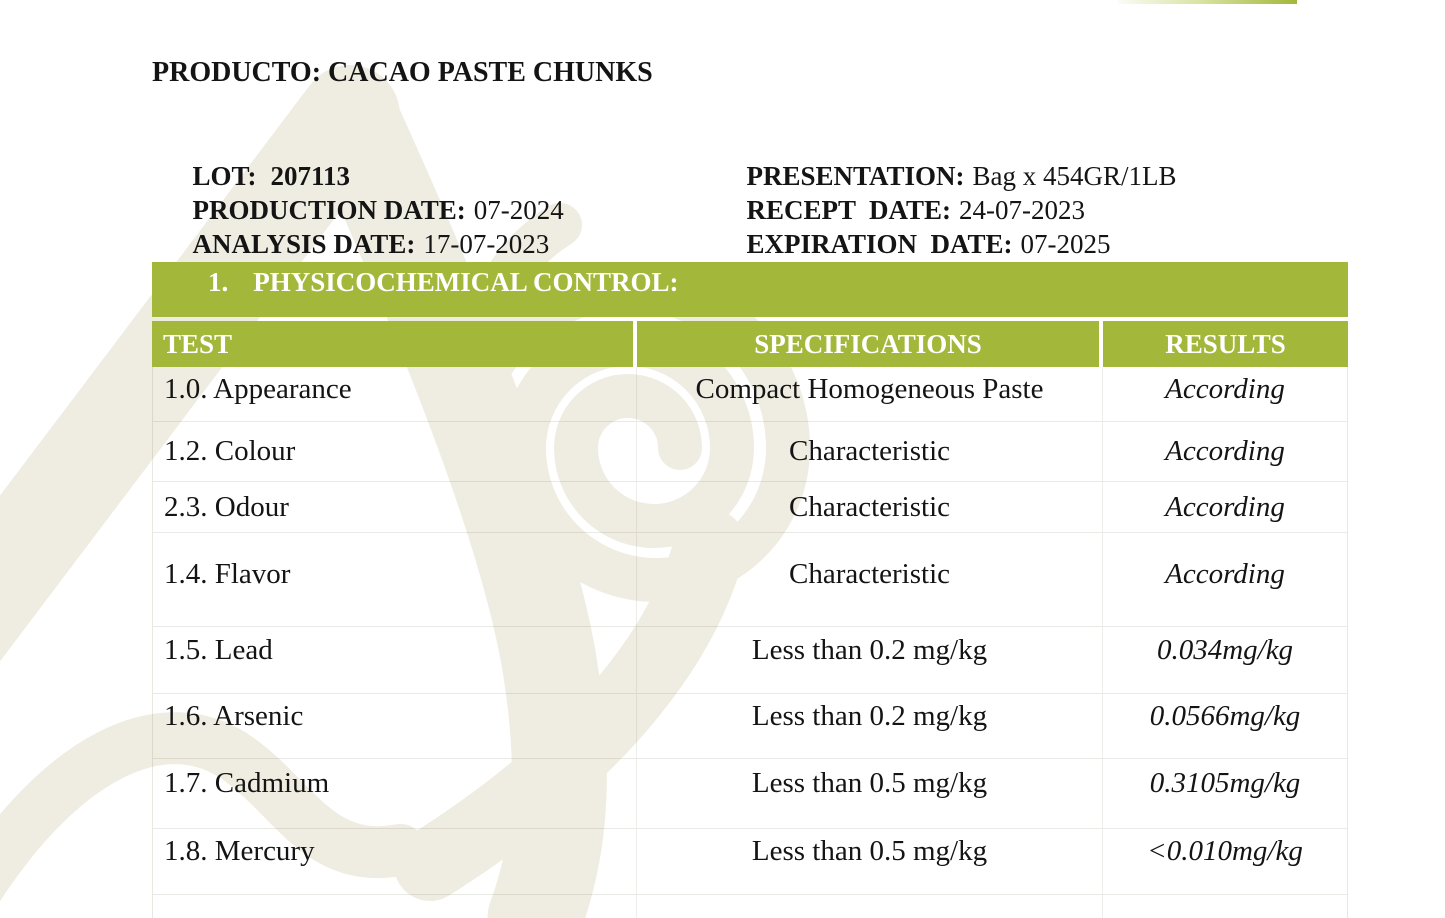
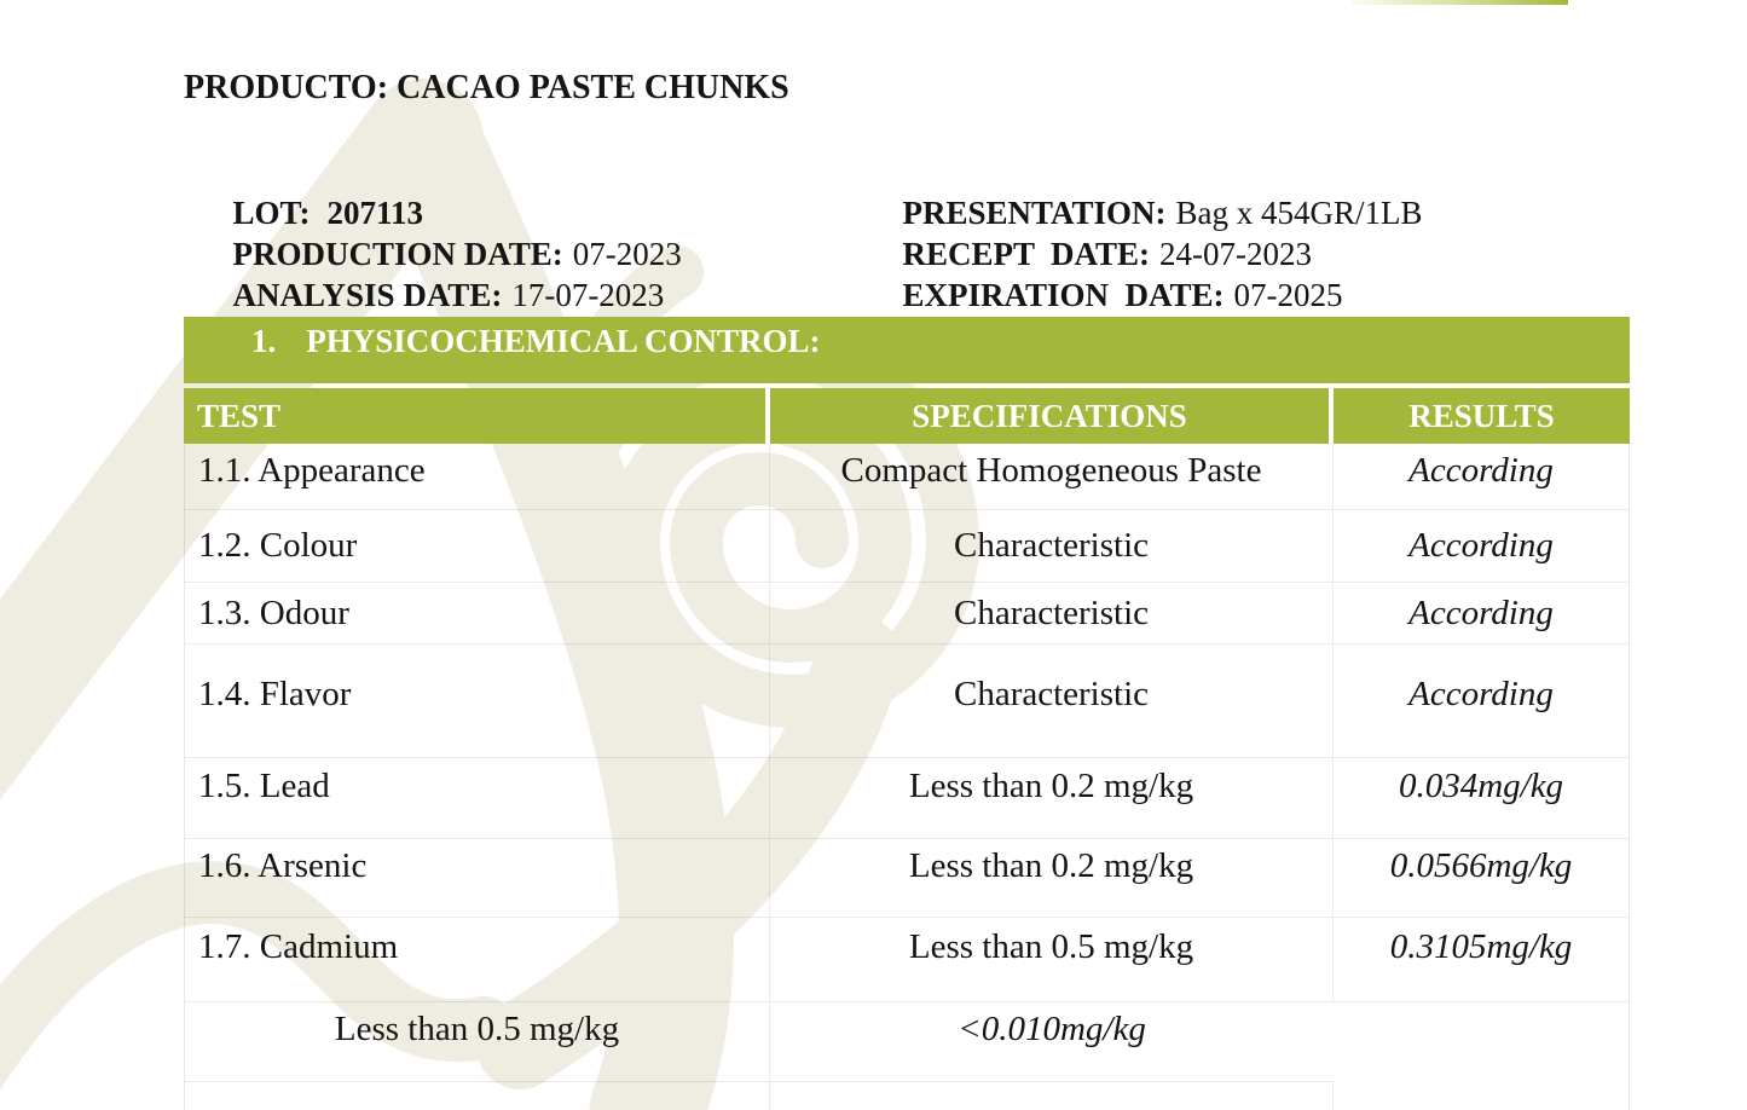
  PRODUCTO: CACAO PASTE CHUNKS
  LOT: 207113
- PRODUCTION DATE: 07-2024
+ PRODUCTION DATE: 07-2023
  ANALYSIS DATE: 17-07-2023
  PRESENTATION: Bag x 454GR/1LB
  RECEPT DATE: 24-07-2023
  EXPIRATION DATE: 07-2025
  1.
  PHYSICOCHEMICAL CONTROL:
  TEST
  SPECIFICATIONS
  RESULTS
- 1.0. Appearance
+ 1.1. Appearance
  Compact Homogeneous Paste
  According
  1.2. Colour
  Characteristic
  According
- 2.3. Odour
+ 1.3. Odour
  Characteristic
  According
  1.4. Flavor
  Characteristic
  According
  1.5. Lead
  Less than 0.2 mg/kg
  0.034mg/kg
  1.6. Arsenic
  Less than 0.2 mg/kg
  0.0566mg/kg
  1.7. Cadmium
  Less than 0.5 mg/kg
  0.3105mg/kg
- 1.8. Mercury
  Less than 0.5 mg/kg
  <0.010mg/kg
